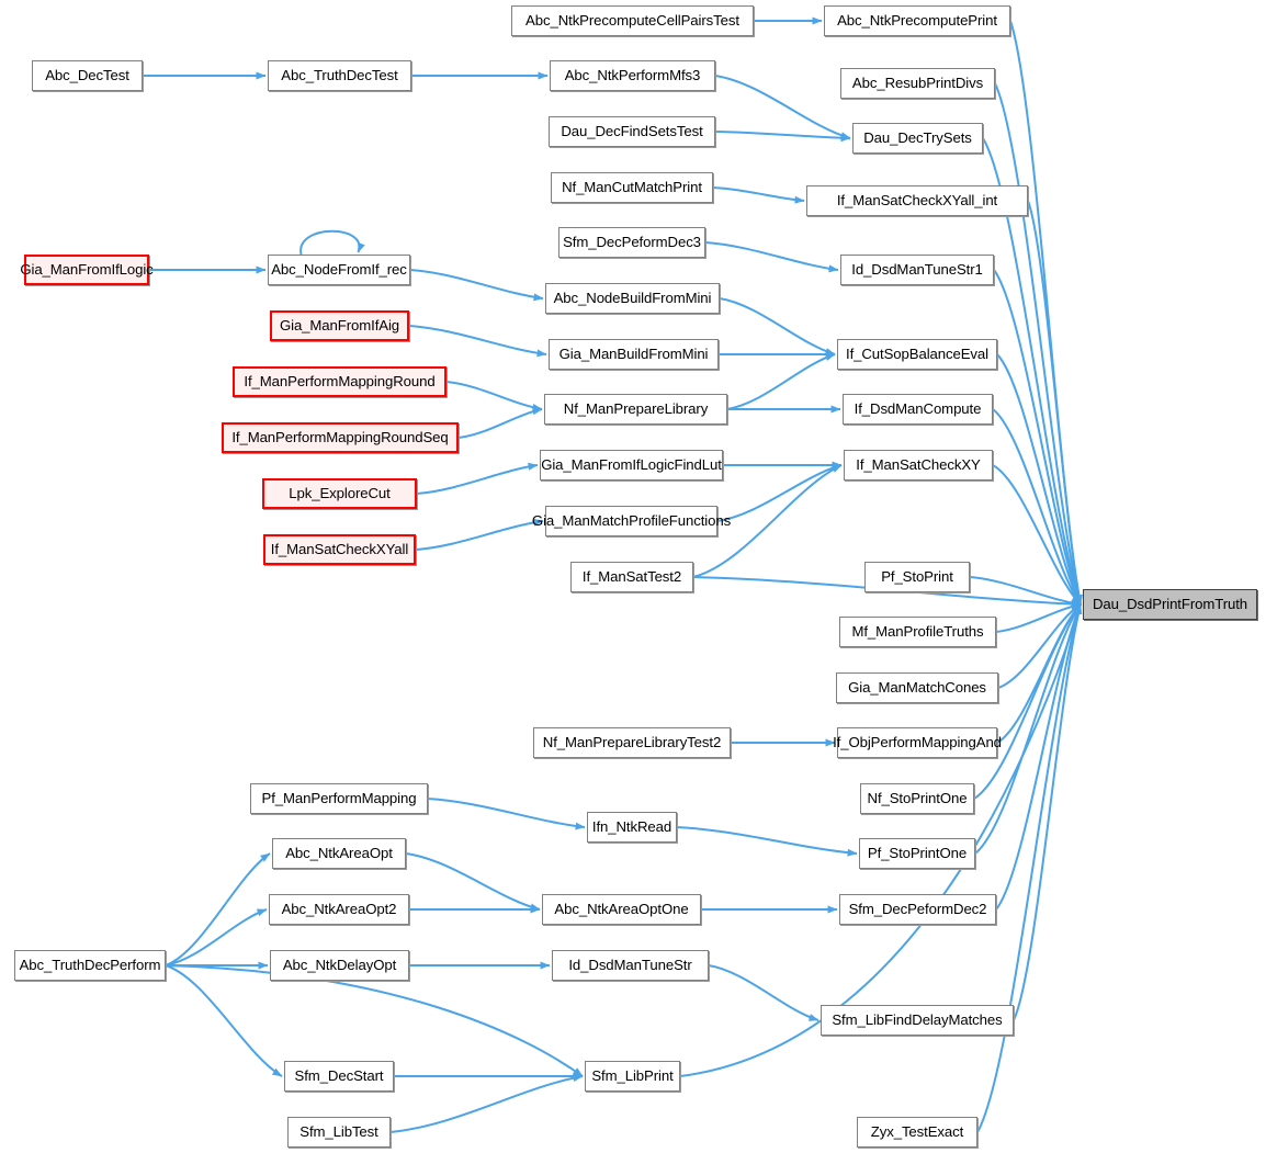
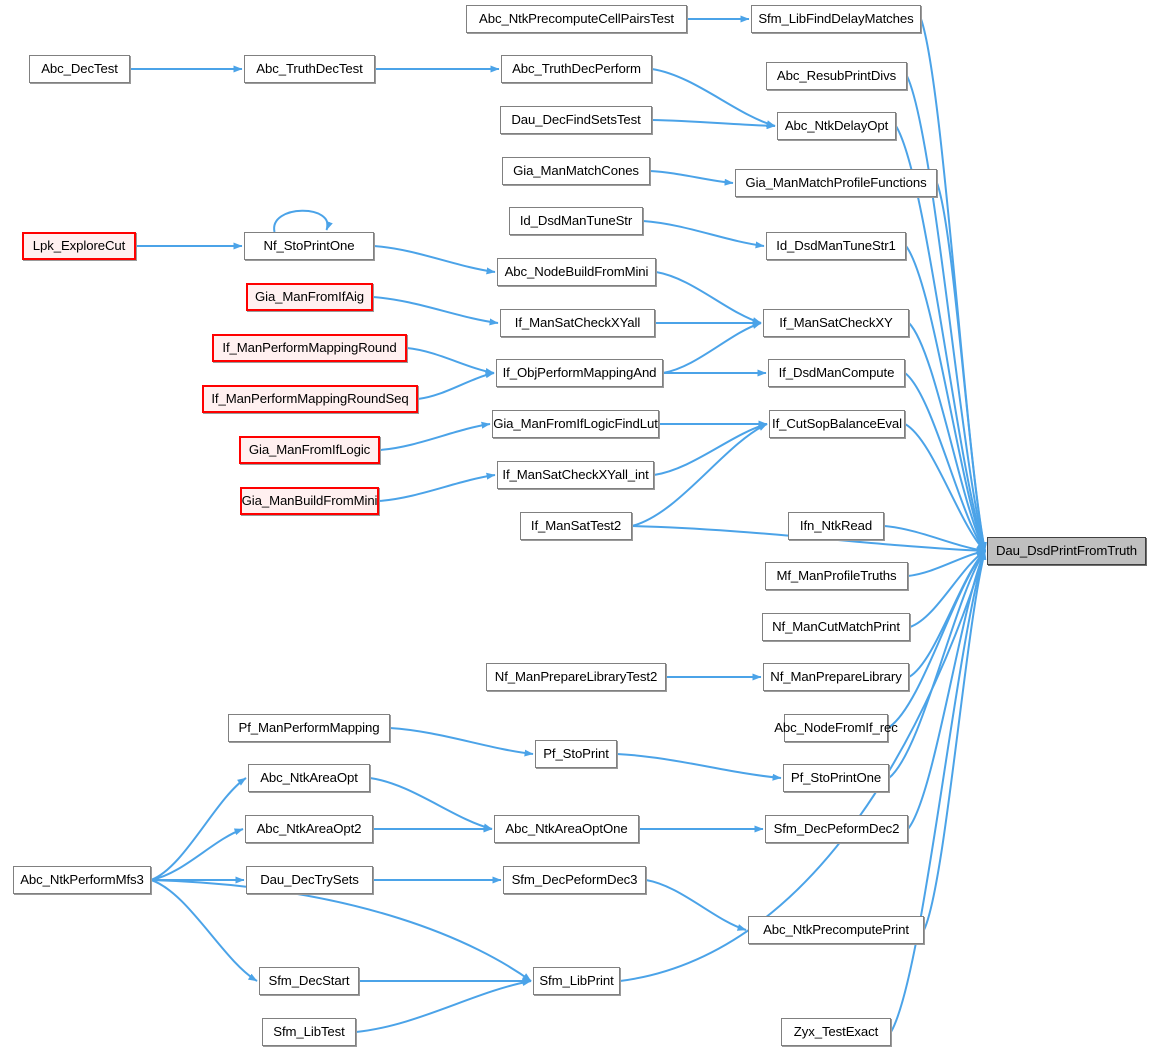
  Abc_NtkPrecomputeCellPairsTest
- Abc_NtkPrecomputePrint
+ Sfm_LibFindDelayMatches
  Abc_DecTest
  Abc_TruthDecTest
- Abc_NtkPerformMfs3
+ Abc_TruthDecPerform
  Abc_ResubPrintDivs
  Dau_DecFindSetsTest
- Dau_DecTrySets
+ Abc_NtkDelayOpt
- Nf_ManCutMatchPrint
+ Gia_ManMatchCones
- If_ManSatCheckXYall_int
+ Gia_ManMatchProfileFunctions
- Sfm_DecPeformDec3
+ Id_DsdManTuneStr
  Id_DsdManTuneStr1
- Gia_ManFromIfLogic
+ Lpk_ExploreCut
- Abc_NodeFromIf_rec
+ Nf_StoPrintOne
  Abc_NodeBuildFromMini
  Gia_ManFromIfAig
- Gia_ManBuildFromMini
+ If_ManSatCheckXYall
- If_CutSopBalanceEval
+ If_ManSatCheckXY
  If_ManPerformMappingRound
- Nf_ManPrepareLibrary
+ If_ObjPerformMappingAnd
  If_DsdManCompute
  If_ManPerformMappingRoundSeq
  Gia_ManFromIfLogicFindLut
- If_ManSatCheckXY
+ If_CutSopBalanceEval
- Lpk_ExploreCut
+ Gia_ManFromIfLogic
- Gia_ManMatchProfileFunctions
+ If_ManSatCheckXYall_int
- If_ManSatCheckXYall
+ Gia_ManBuildFromMini
  If_ManSatTest2
- Pf_StoPrint
+ Ifn_NtkRead
  Dau_DsdPrintFromTruth
  Mf_ManProfileTruths
- Gia_ManMatchCones
+ Nf_ManCutMatchPrint
  Nf_ManPrepareLibraryTest2
- If_ObjPerformMappingAnd
+ Nf_ManPrepareLibrary
- Nf_StoPrintOne
+ Abc_NodeFromIf_rec
  Pf_ManPerformMapping
- Ifn_NtkRead
+ Pf_StoPrint
  Pf_StoPrintOne
  Abc_NtkAreaOpt
  Abc_NtkAreaOpt2
  Abc_NtkAreaOptOne
  Sfm_DecPeformDec2
- Abc_TruthDecPerform
+ Abc_NtkPerformMfs3
- Abc_NtkDelayOpt
+ Dau_DecTrySets
- Id_DsdManTuneStr
+ Sfm_DecPeformDec3
- Sfm_LibFindDelayMatches
+ Abc_NtkPrecomputePrint
  Sfm_DecStart
  Sfm_LibPrint
  Sfm_LibTest
  Zyx_TestExact
